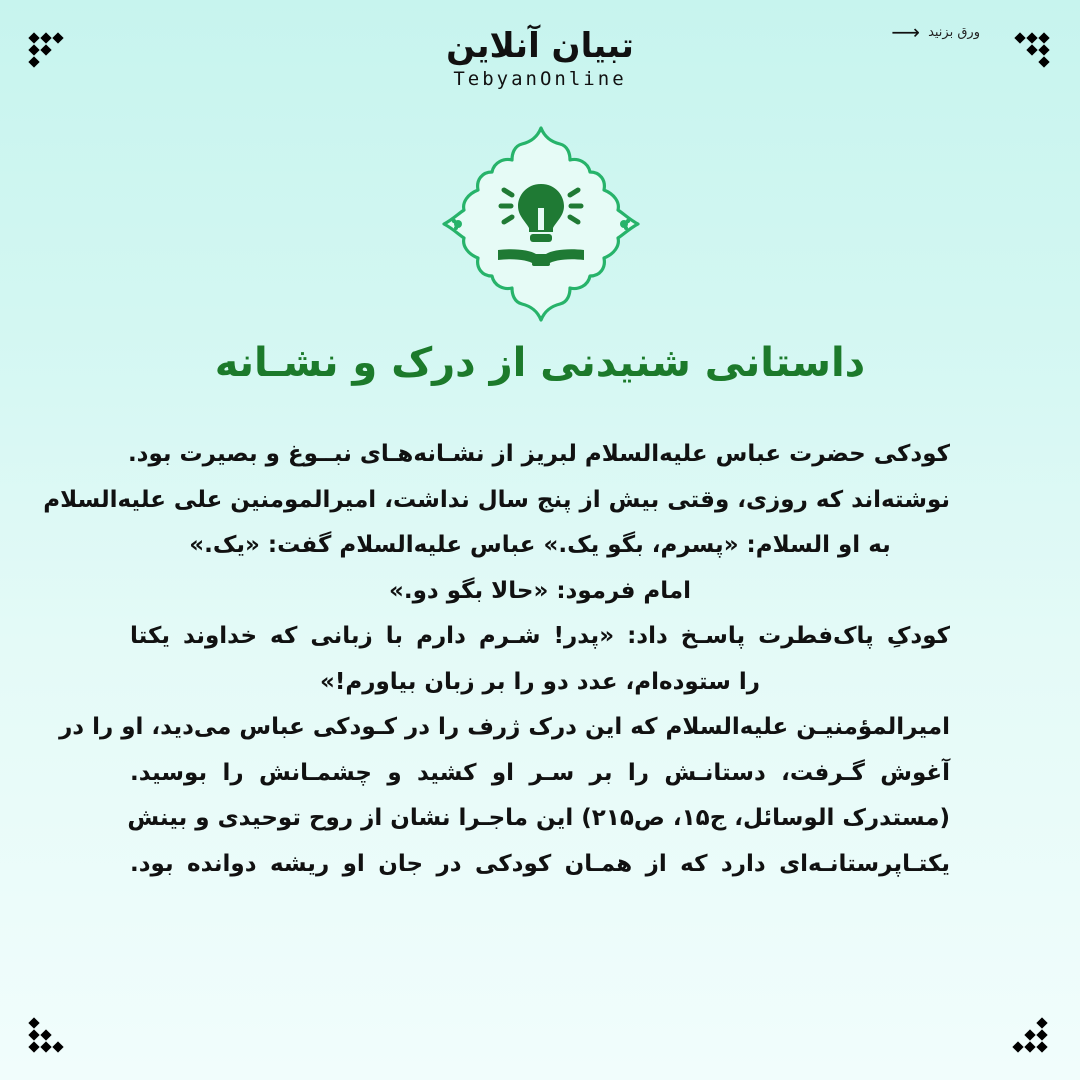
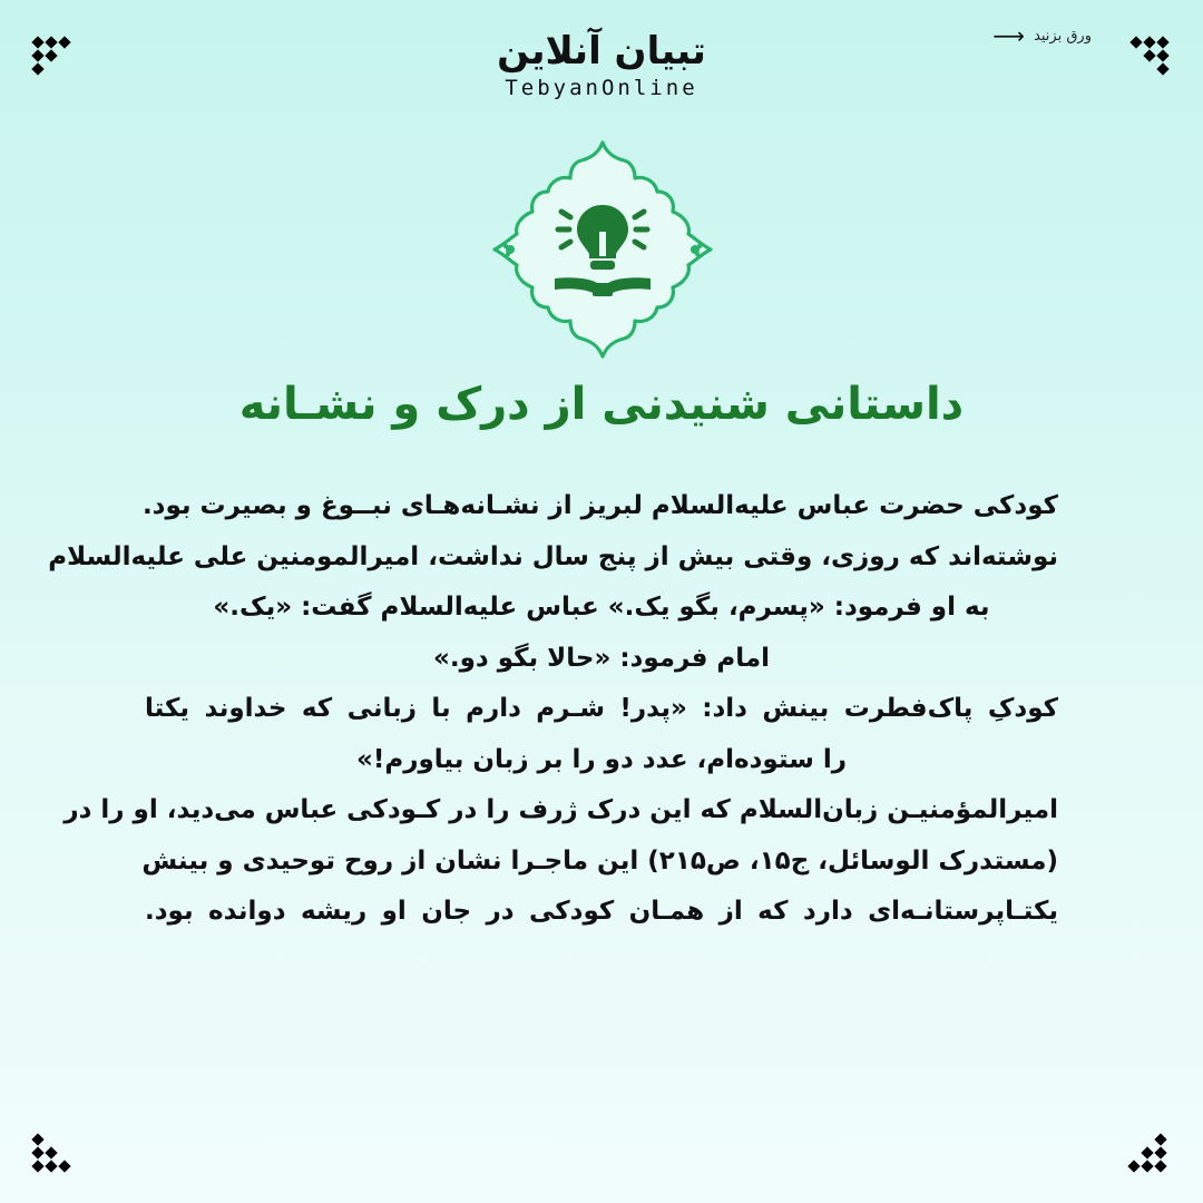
  ورق بزنید
  ⟶
  تبیان آنلاین
  TebyanOnline
  داستانی شنیدنی از درک و نشـانه
  کودکی حضرت عباس علیه‌السلام لبریز از نشـانه‌هـای نبــوغ و بصیرت بود.
  نوشته‌اند که روزی، وقتی بیش از پنج سال نداشت، امیرالمومنین علی علیه‌السلام
- به او السلام: «پسرم، بگو یک.» عباس علیه‌السلام گفت: «یک.»
+ به او فرمود: «پسرم، بگو یک.» عباس علیه‌السلام گفت: «یک.»
  امام فرمود: «حالا بگو دو.»
- کودکِ پاک‌فطرت پاسـخ داد: «پدر! شـرم دارم با زبانی که خداوند یکتا
+ کودکِ پاک‌فطرت بینش داد: «پدر! شـرم دارم با زبانی که خداوند یکتا
  را ستوده‌ام، عدد دو را بر زبان بیاورم!»
- امیرالمؤمنیـن علیه‌السلام که این درک ژرف را در کـودکی عباس می‌دید، او را در
+ امیرالمؤمنیـن زبان‌السلام که این درک ژرف را در کـودکی عباس می‌دید، او را در
- آغوش گـرفت، دستانـش را بر سـر او کشید و چشمـانش را بوسید.
  (مستدرک الوسائل، ج۱۵، ص۲۱۵) این ماجـرا نشان از روح توحیدی و بینش
  یکتـاپرستانـه‌ای دارد که از همـان کودکی در جان او ریشه دوانده بود.
